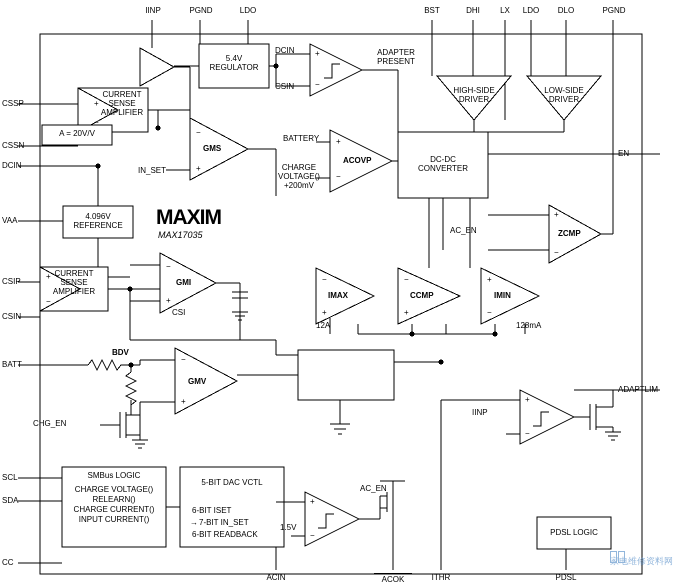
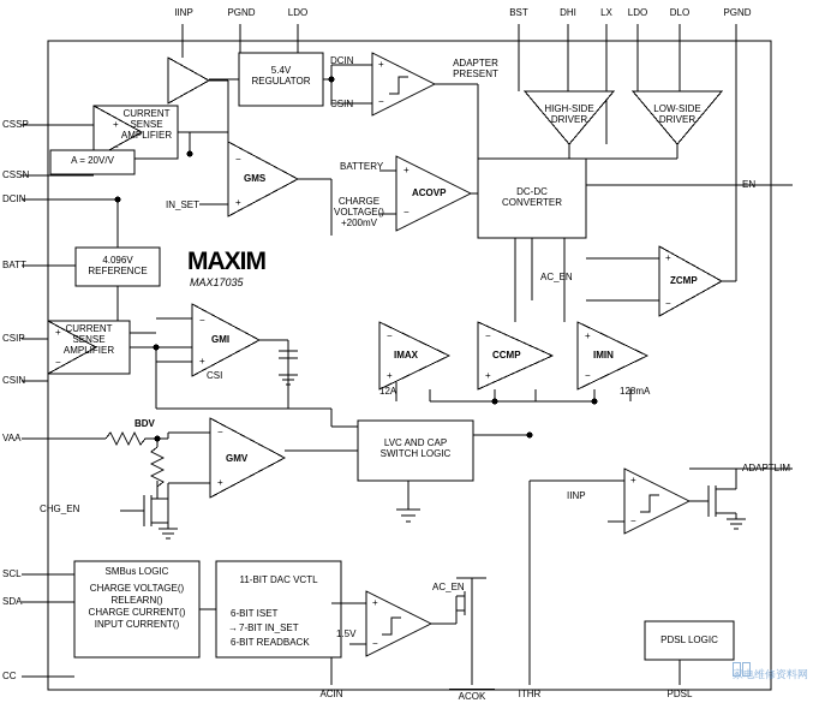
  IINP
  PGND
  LDO
  BST
  DHI
  LX
  LDO
  DLO
  PGND
  CSSP
  CSSN
  DCIN
- VAA
+ BATT
  CSIP
  CSIN
- BATT
+ VAA
  SCL
  SDA
  CC
  EN
  ADAPTLIM
  ACIN
  ACOK
  ITHR
  PDSL
  CURRENT
  SENSE
  AMPLIFIER
  A = 20V/V
  5.4V
  REGULATOR
  4.096V
  REFERENCE
  HIGH-SIDE
  DRIVER
  LOW-SIDE
  DRIVER
  DC-DC
  CONVERTER
  CURRENT
  SENSE
  AMPLIFIER
+ LVC AND CAP
+ SWITCH LOGIC
  SMBus LOGIC
  CHARGE VOLTAGE()
  RELEARN()
  CHARGE CURRENT()
  INPUT CURRENT()
- 5-BIT DAC VCTL
+ 11-BIT DAC VCTL
  6-BIT ISET
  7-BIT IN_SET
  6-BIT READBACK
  →
  PDSL LOGIC
  GMS
  ACOVP
  ZCMP
  GMI
  IMAX
  CCMP
  IMIN
  GMV
  +
  −
  −
  +
  +
  −
  +
  −
  +
  −
  +
  −
  −
  +
  −
  +
  −
  +
  +
  −
  −
  +
  +
  −
  +
  −
  DCIN
  CSIN
  ADAPTER
  PRESENT
  BATTERY
  CHARGE
  VOLTAGE()
  +200mV
  IN_SET
  AC_EN
  CSI
  12A
  128mA
  BDV
  CHG_EN
  IINP
  AC_EN
  1.5V
  MAXIM
  MAX17035
  家电维修资料网
